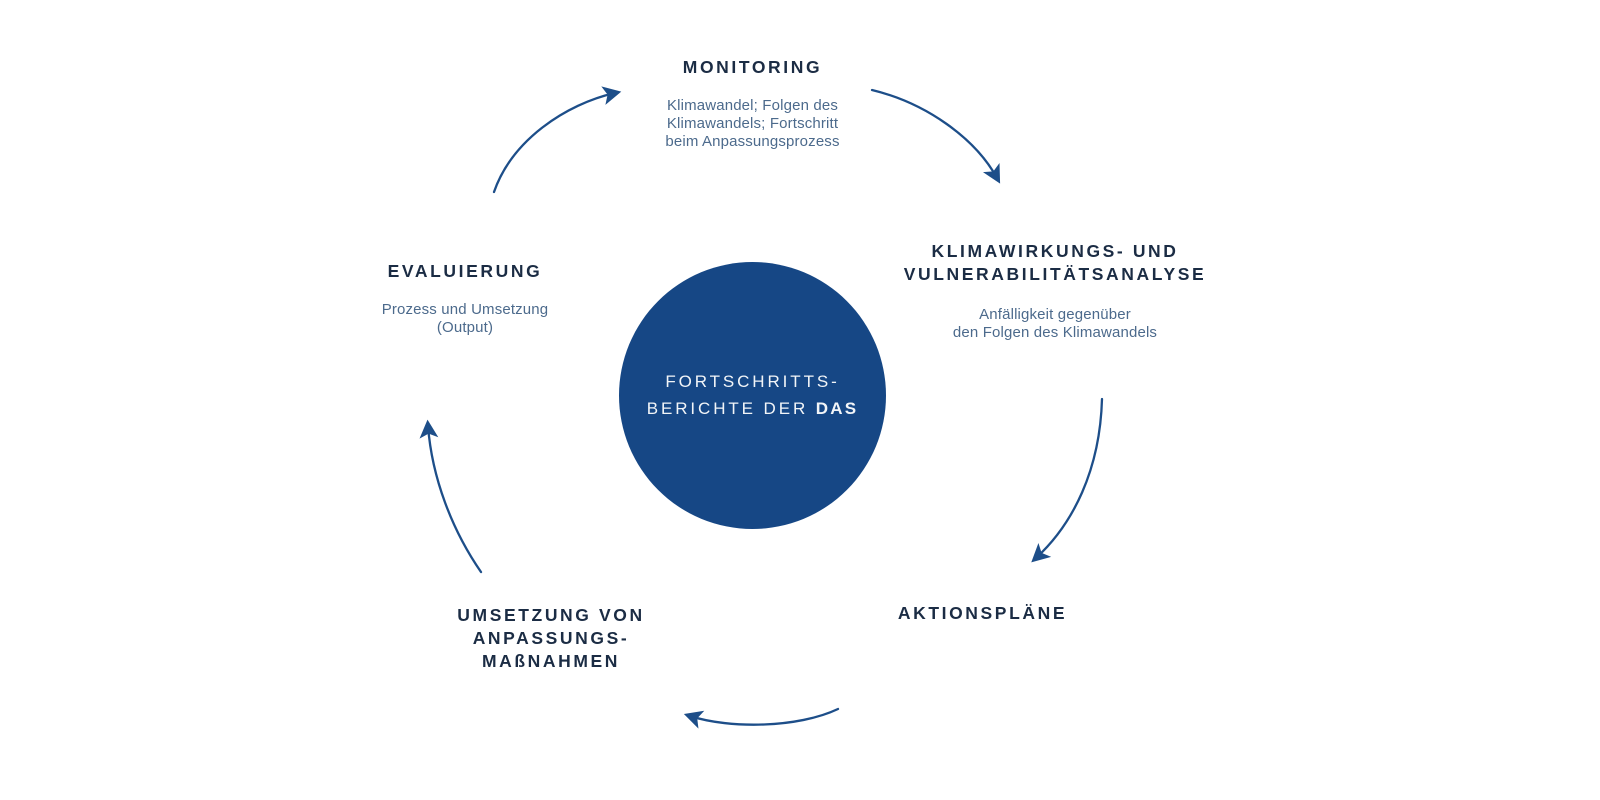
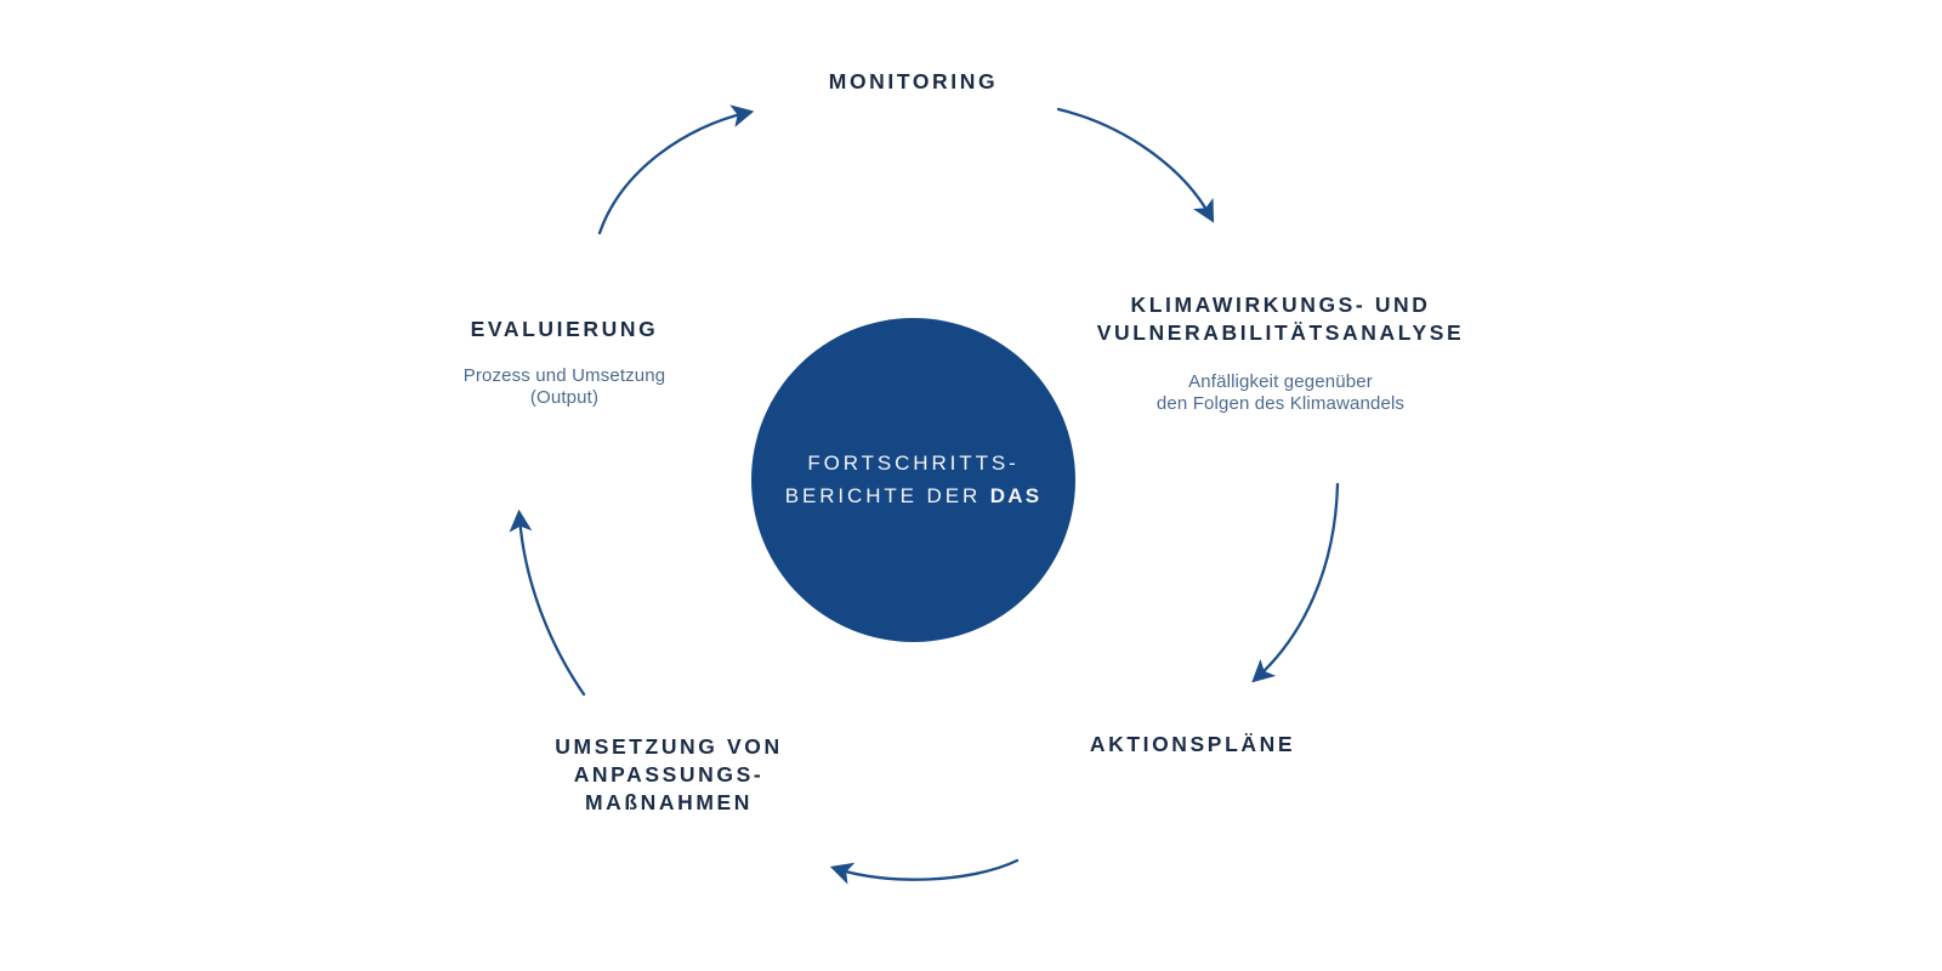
  FORTSCHRITTS-
  BERICHTE DER DAS
  MONITORING
- Klimawandel; Folgen des
- Klimawandels; Fortschritt
- beim Anpassungsprozess
  KLIMAWIRKUNGS- UND
  VULNERABILITÄTSANALYSE
  Anfälligkeit gegenüber
  den Folgen des Klimawandels
  AKTIONSPLÄNE
  UMSETZUNG VON
  ANPASSUNGS-
  MAßNAHMEN
  EVALUIERUNG
  Prozess und Umsetzung
  (Output)
